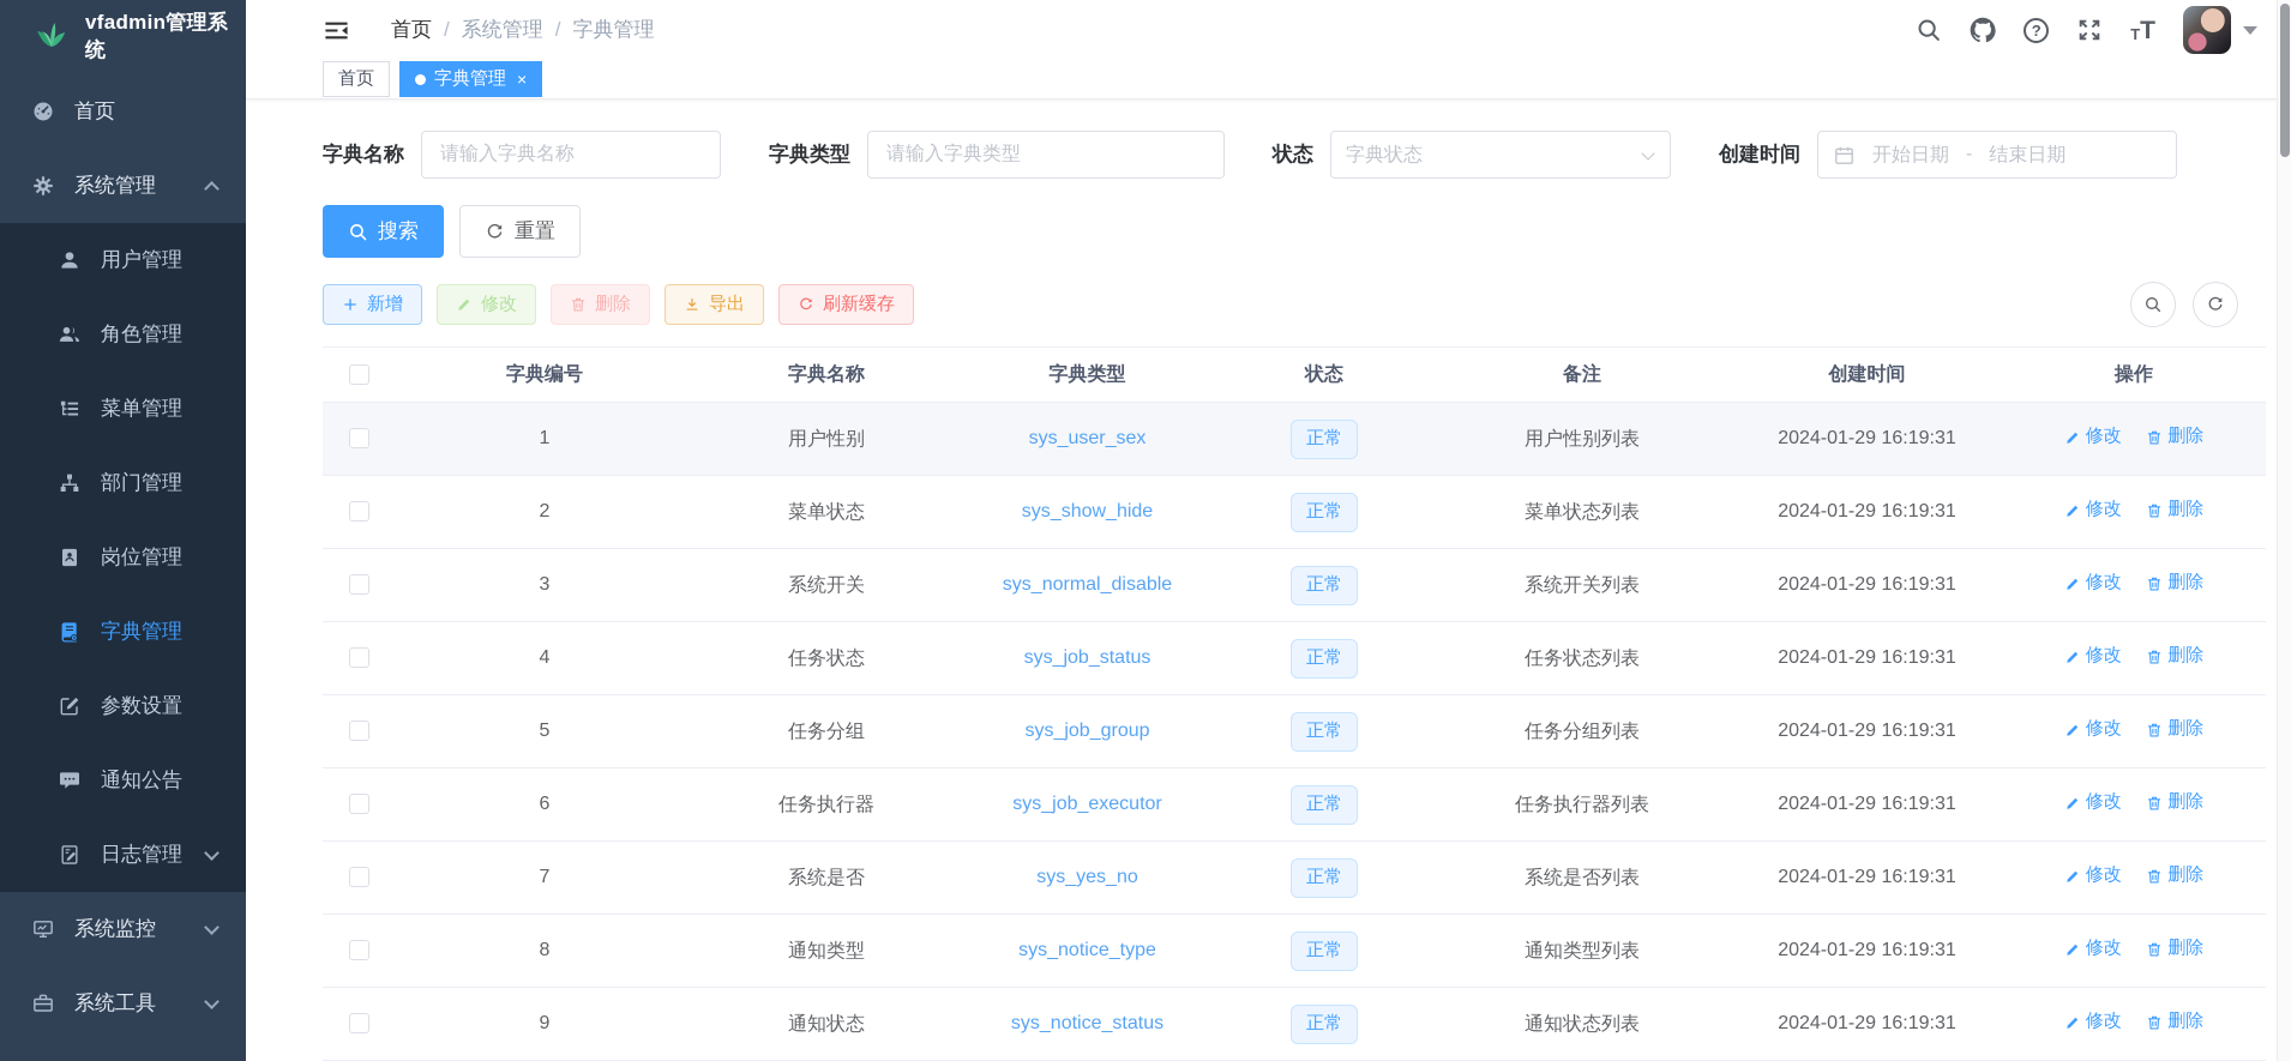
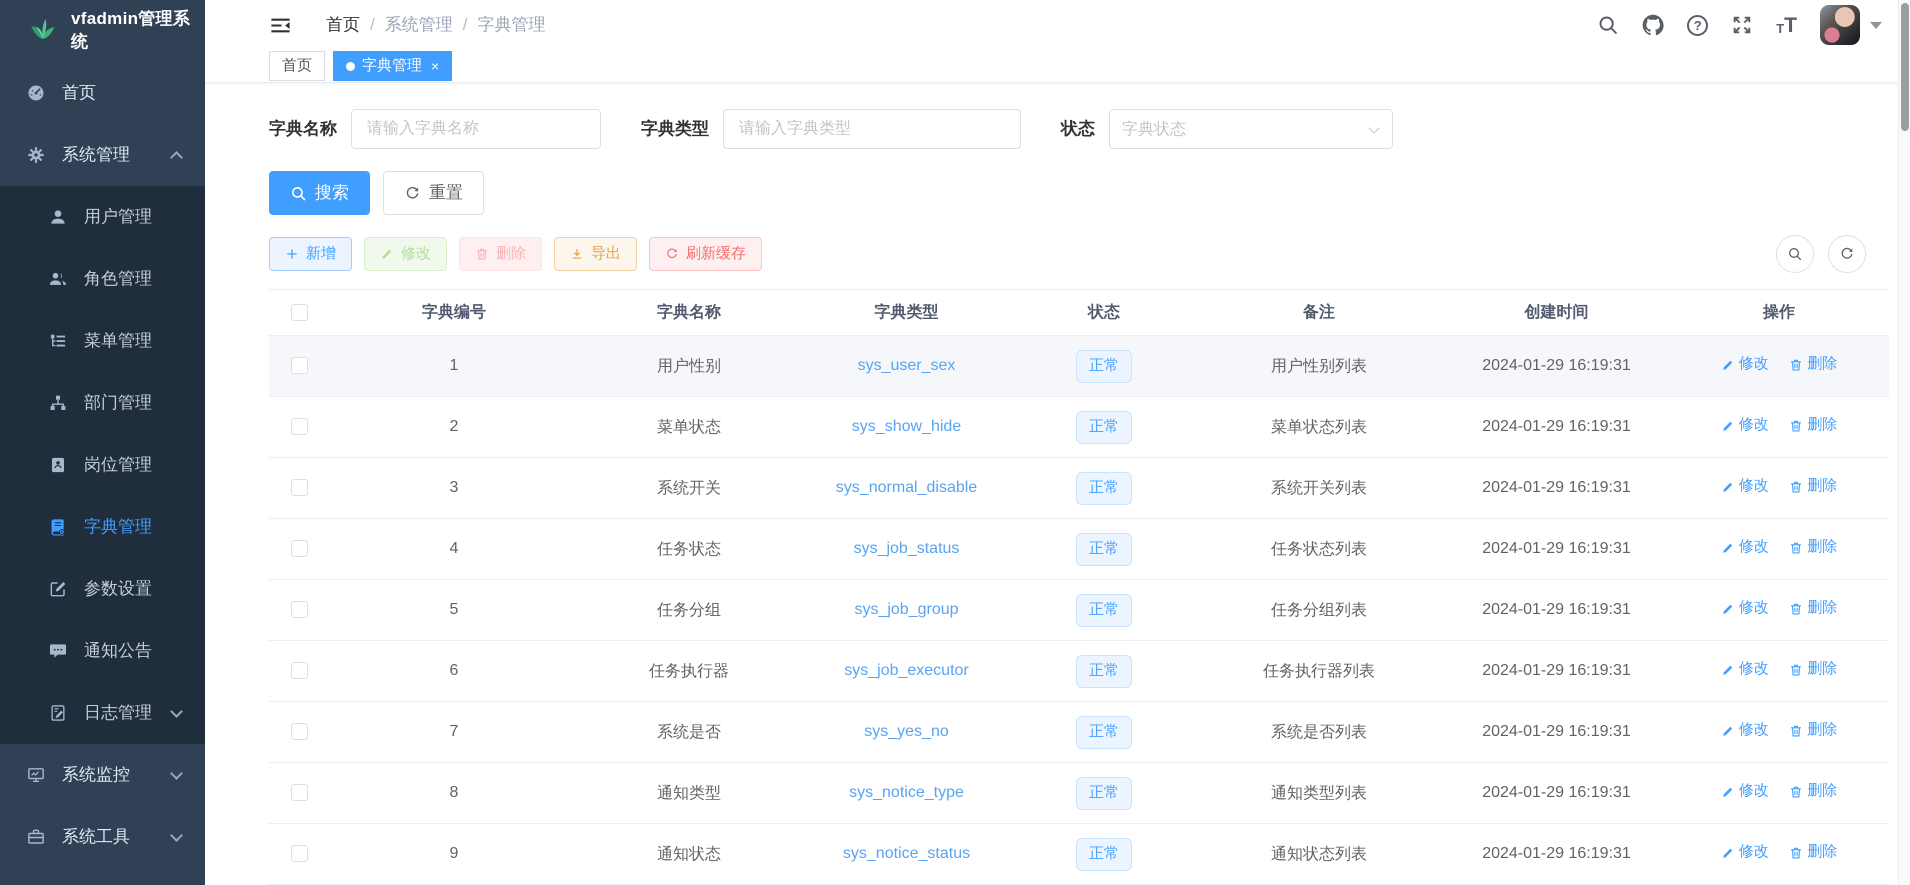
  vfadmin管理系统
  首页
  系统管理
  用户管理
  角色管理
  菜单管理
  部门管理
  岗位管理
  字典管理
  参数设置
  通知公告
  日志管理
  系统监控
  系统工具
  首页
  /
  系统管理
  /
  字典管理
  ?
  T
  T
  首页
  字典管理
  ×
  字典名称
  请输入字典名称
  字典类型
  请输入字典类型
  状态
  字典状态
- 创建时间
- 开始日期
- -
- 结束日期
  搜索
  重置
  新增
  修改
  删除
  导出
  刷新缓存
  	字典编号	字典名称	字典类型	状态	备注	创建时间	操作
  	1	用户性别	sys_user_sex	正常	用户性别列表	2024-01-29 16:19:31	修改 删除
  	2	菜单状态	sys_show_hide	正常	菜单状态列表	2024-01-29 16:19:31	修改 删除
  	3	系统开关	sys_normal_disable	正常	系统开关列表	2024-01-29 16:19:31	修改 删除
  	4	任务状态	sys_job_status	正常	任务状态列表	2024-01-29 16:19:31	修改 删除
  	5	任务分组	sys_job_group	正常	任务分组列表	2024-01-29 16:19:31	修改 删除
  	6	任务执行器	sys_job_executor	正常	任务执行器列表	2024-01-29 16:19:31	修改 删除
  	7	系统是否	sys_yes_no	正常	系统是否列表	2024-01-29 16:19:31	修改 删除
  	8	通知类型	sys_notice_type	正常	通知类型列表	2024-01-29 16:19:31	修改 删除
  	9	通知状态	sys_notice_status	正常	通知状态列表	2024-01-29 16:19:31	修改 删除
